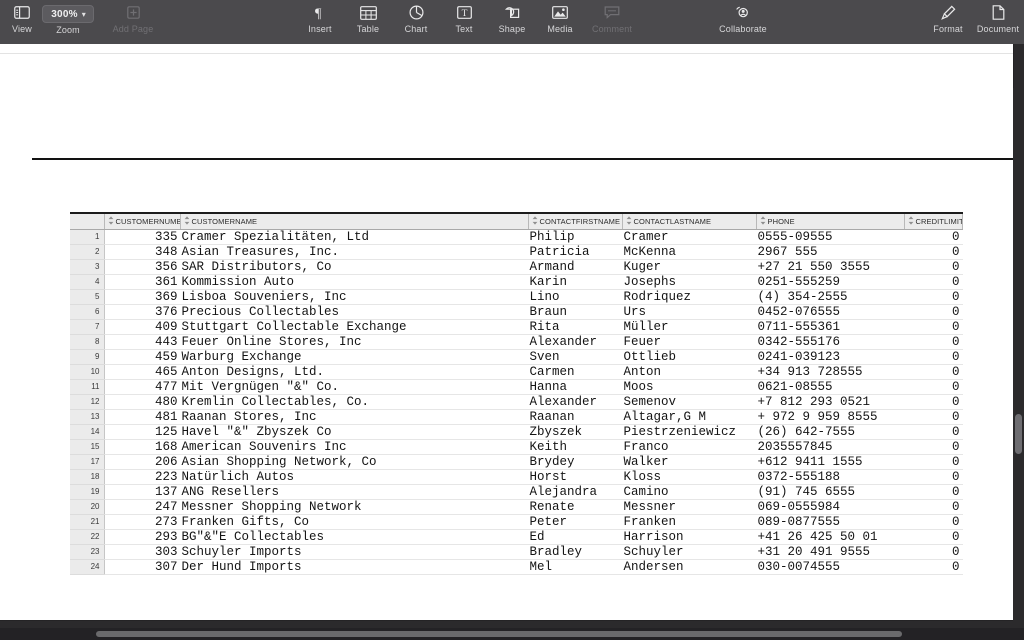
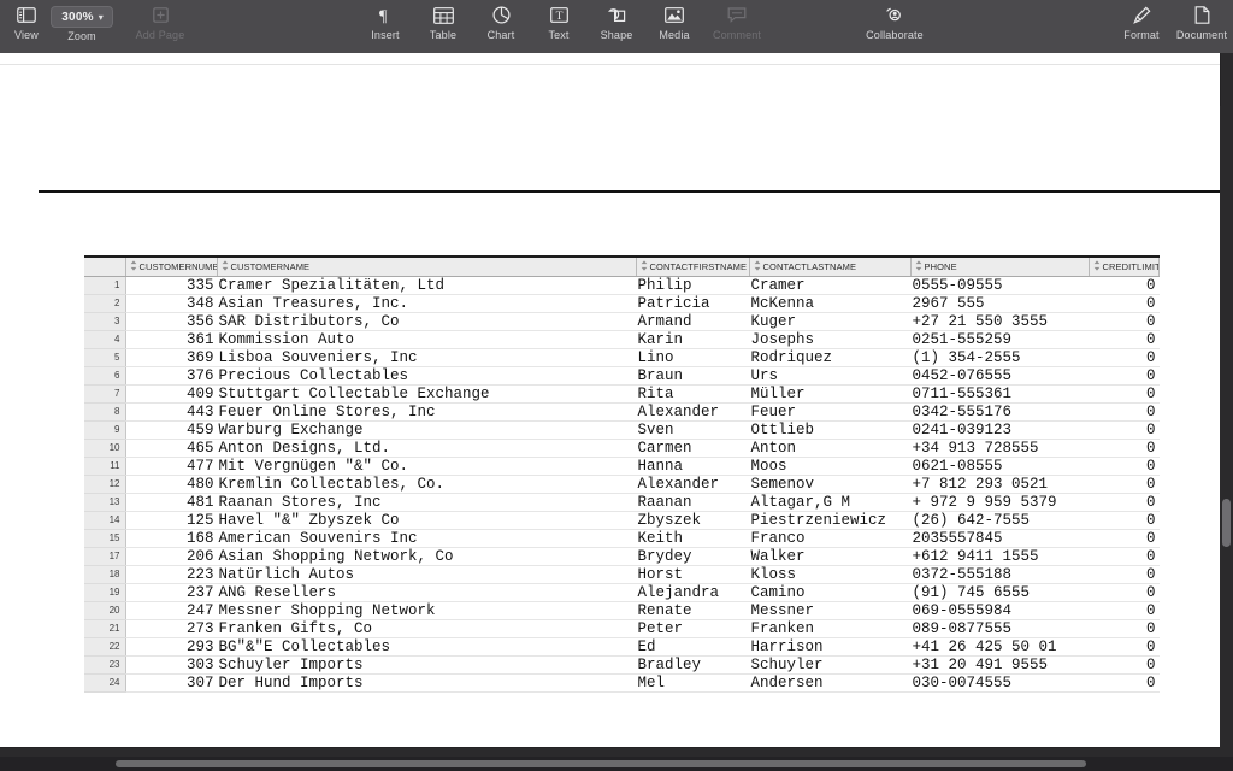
  View
  300%
  ▾
  Zoom
  Add Page
  ¶
  Insert
  Table
  Chart
  T
  Text
  Shape
  Media
  Comment
  Collaborate
  Format
  Document
  	CUSTOMERNUMB	CUSTOMERNAME	CONTACTFIRSTNAME	CONTACTLASTNAME	PHONE	CREDITLIMIT
  1	335	Cramer Spezialitäten, Ltd	Philip	Cramer	0555-09555	0
  2	348	Asian Treasures, Inc.	Patricia	McKenna	2967 555	0
  3	356	SAR Distributors, Co	Armand	Kuger	+27 21 550 3555	0
  4	361	Kommission Auto	Karin	Josephs	0251-555259	0
- 5	369	Lisboa Souveniers, Inc	Lino	Rodriquez	(4) 354-2555	0
+ 5	369	Lisboa Souveniers, Inc	Lino	Rodriquez	(1) 354-2555	0
  6	376	Precious Collectables	Braun	Urs	0452-076555	0
  7	409	Stuttgart Collectable Exchange	Rita	Müller	0711-555361	0
  8	443	Feuer Online Stores, Inc	Alexander	Feuer	0342-555176	0
  9	459	Warburg Exchange	Sven	Ottlieb	0241-039123	0
  10	465	Anton Designs, Ltd.	Carmen	Anton	+34 913 728555	0
  11	477	Mit Vergnügen "&" Co.	Hanna	Moos	0621-08555	0
  12	480	Kremlin Collectables, Co.	Alexander	Semenov	+7 812 293 0521	0
- 13	481	Raanan Stores, Inc	Raanan	Altagar,G M	+ 972 9 959 8555	0
+ 13	481	Raanan Stores, Inc	Raanan	Altagar,G M	+ 972 9 959 5379	0
  14	125	Havel "&" Zbyszek Co	Zbyszek	Piestrzeniewicz	(26) 642-7555	0
  15	168	American Souvenirs Inc	Keith	Franco	2035557845	0
  17	206	Asian Shopping Network, Co	Brydey	Walker	+612 9411 1555	0
  18	223	Natürlich Autos	Horst	Kloss	0372-555188	0
- 19	137	ANG Resellers	Alejandra	Camino	(91) 745 6555	0
+ 19	237	ANG Resellers	Alejandra	Camino	(91) 745 6555	0
  20	247	Messner Shopping Network	Renate	Messner	069-0555984	0
  21	273	Franken Gifts, Co	Peter	Franken	089-0877555	0
  22	293	BG"&"E Collectables	Ed	Harrison	+41 26 425 50 01	0
  23	303	Schuyler Imports	Bradley	Schuyler	+31 20 491 9555	0
  24	307	Der Hund Imports	Mel	Andersen	030-0074555	0
